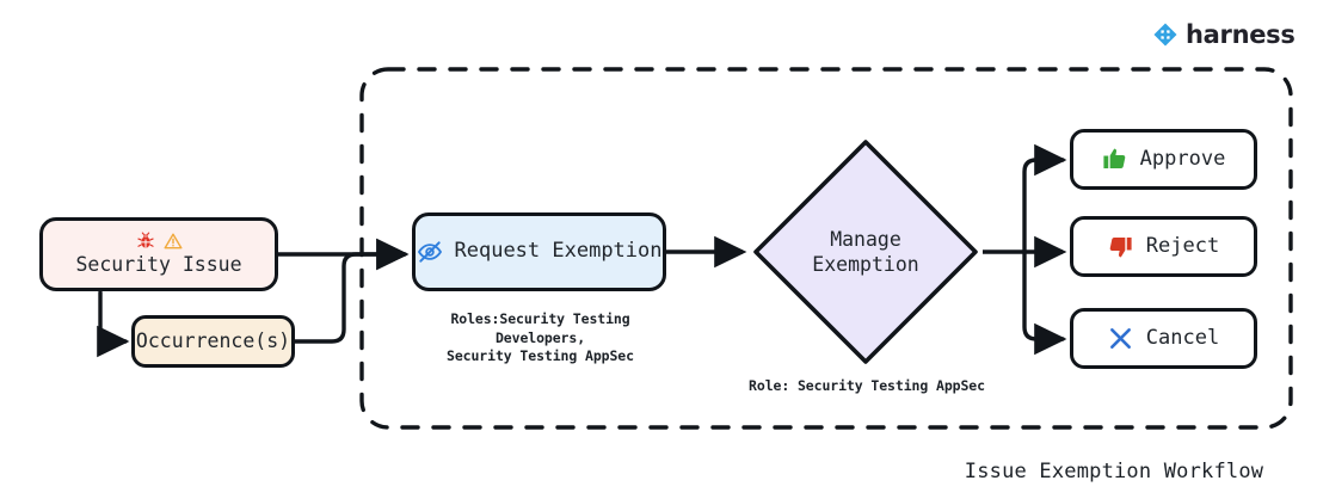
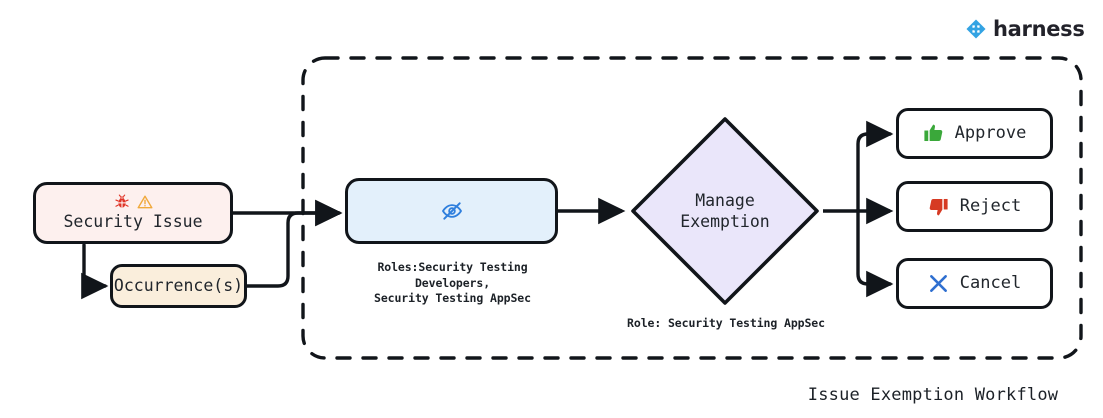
  harness
  Security Issue
  Occurrence(s)
- Request Exemption
  Manage
  Exemption
  Approve
  Reject
  Cancel
  Roles:Security Testing Developers,
  Security Testing AppSec
  Role: Security Testing AppSec
  Issue Exemption Workflow
